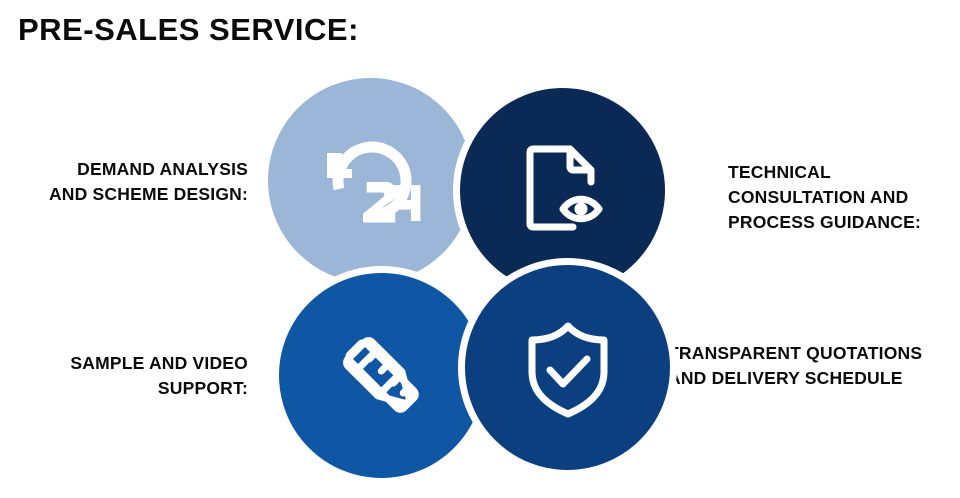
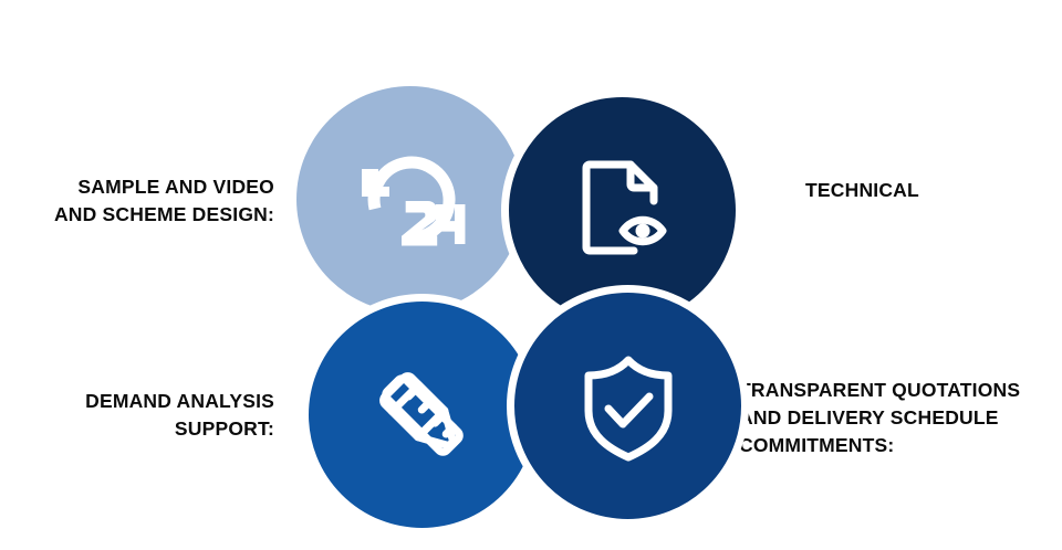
- PRE-SALES SERVICE:
- DEMAND ANALYSIS
+ SAMPLE AND VIDEO
  AND SCHEME DESIGN:
  TECHNICAL
- CONSULTATION AND
- PROCESS GUIDANCE:
- SAMPLE AND VIDEO
+ DEMAND ANALYSIS
  SUPPORT:
  RANSPARENT QUOTATIONS
  ND DELIVERY SCHEDULE
+ COMMITMENTS:
